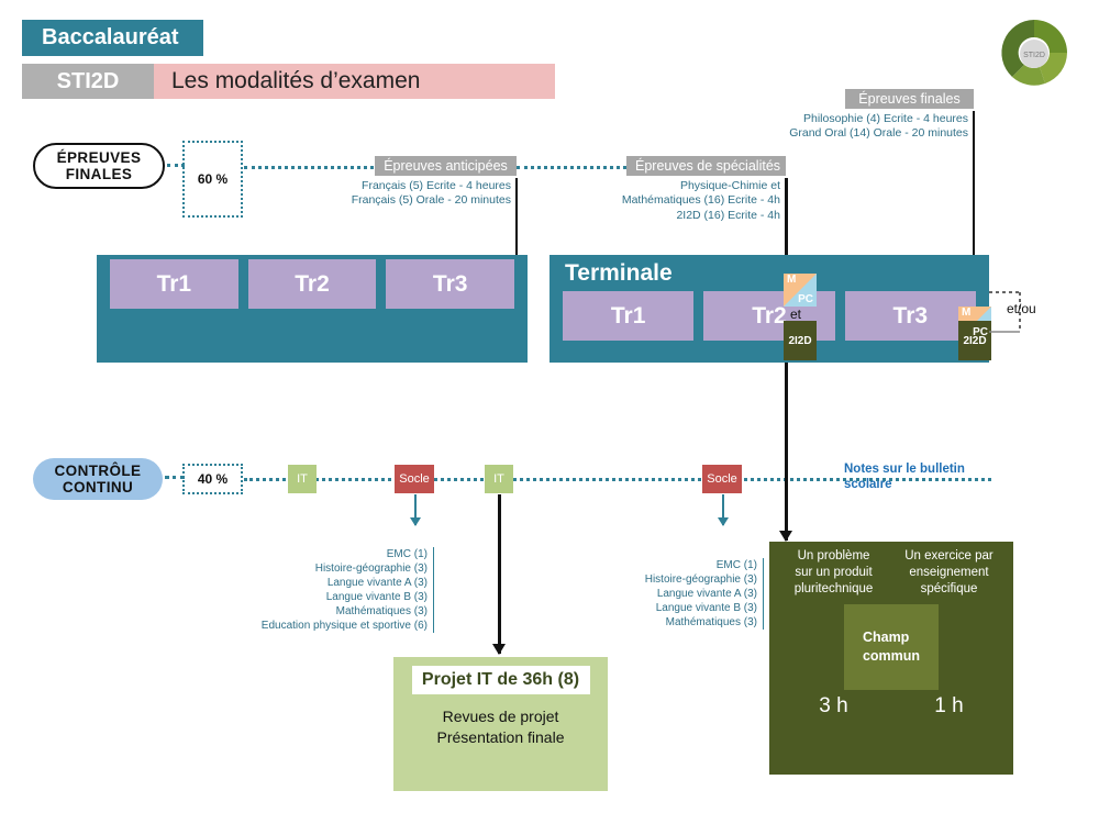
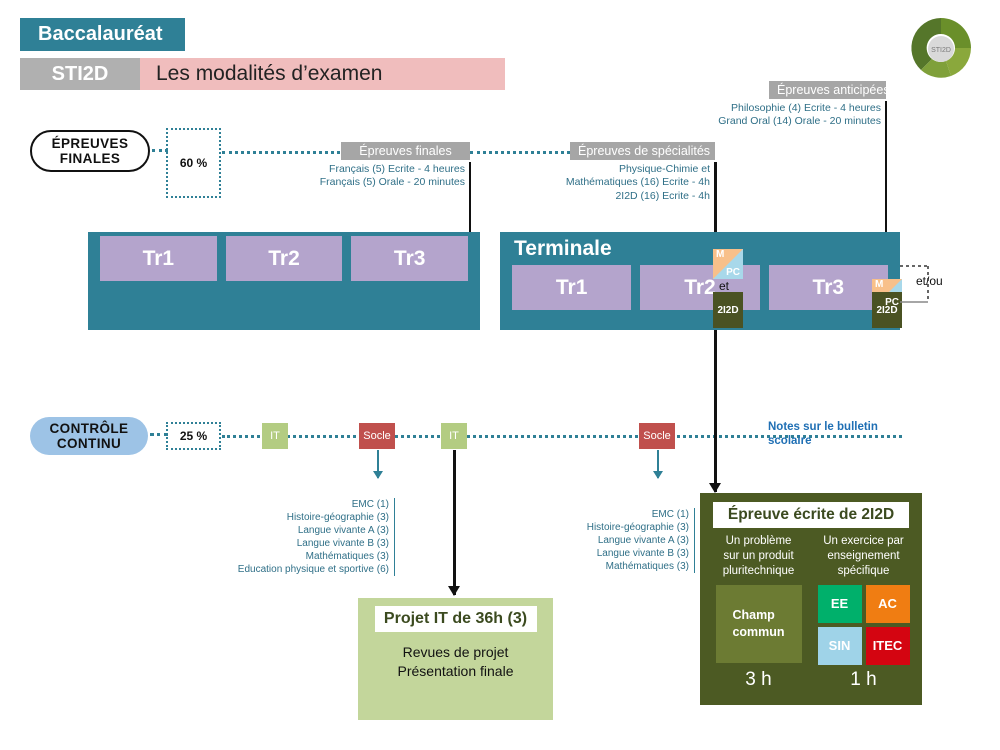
  Baccalauréat
  STI2D
  Les modalités d’examen
  ÉPREUVES
  FINALES
  60 %
  CONTRÔLE
  CONTINU
- 40 %
+ 25 %
- Épreuves anticipées
+ Épreuves finales
  Français (5) Ecrite - 4 heures
  Français (5) Orale - 20 minutes
  Épreuves de spécialités
  Physique-Chimie et
  Mathématiques (16) Ecrite - 4h
  2I2D (16) Ecrite - 4h
- Épreuves finales
+ Épreuves anticipées
  Philosophie (4) Ecrite - 4 heures
  Grand Oral (14) Orale - 20 minutes
  Tr1
  Tr2
  Tr3
  Terminale
  Tr1
  Tr2
  Tr3
  M
  PC
  et
  2I2D
  M
  PC
  2I2D
  et/ou
  IT
  Socle
  IT
  Socle
  Notes sur le bulletin scolaire
  EMC (1)
  Histoire-géographie (3)
  Langue vivante A (3)
  Langue vivante B (3)
  Mathématiques (3)
  Education physique et sportive (6)
  EMC (1)
  Histoire-géographie (3)
  Langue vivante A (3)
  Langue vivante B (3)
  Mathématiques (3)
- Projet IT de 36h (8)
+ Projet IT de 36h (3)
  Revues de projet
  Présentation finale
+ Épreuve écrite de 2I2D
  Un problème
  sur un produit
  pluritechnique
  Un exercice par
  enseignement
  spécifique
  Champ
  commun
+ EE
+ AC
+ SIN
+ ITEC
  3 h
  1 h
